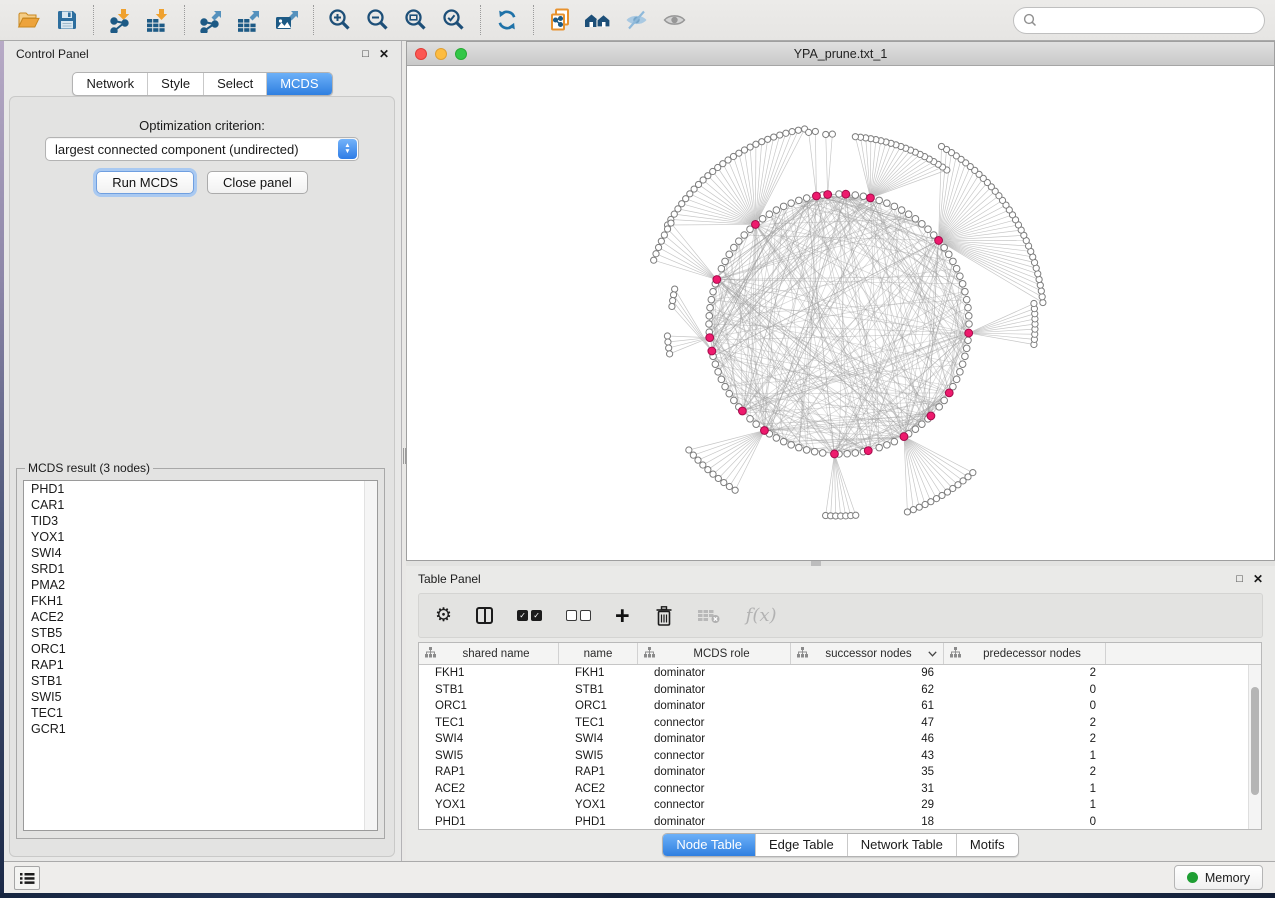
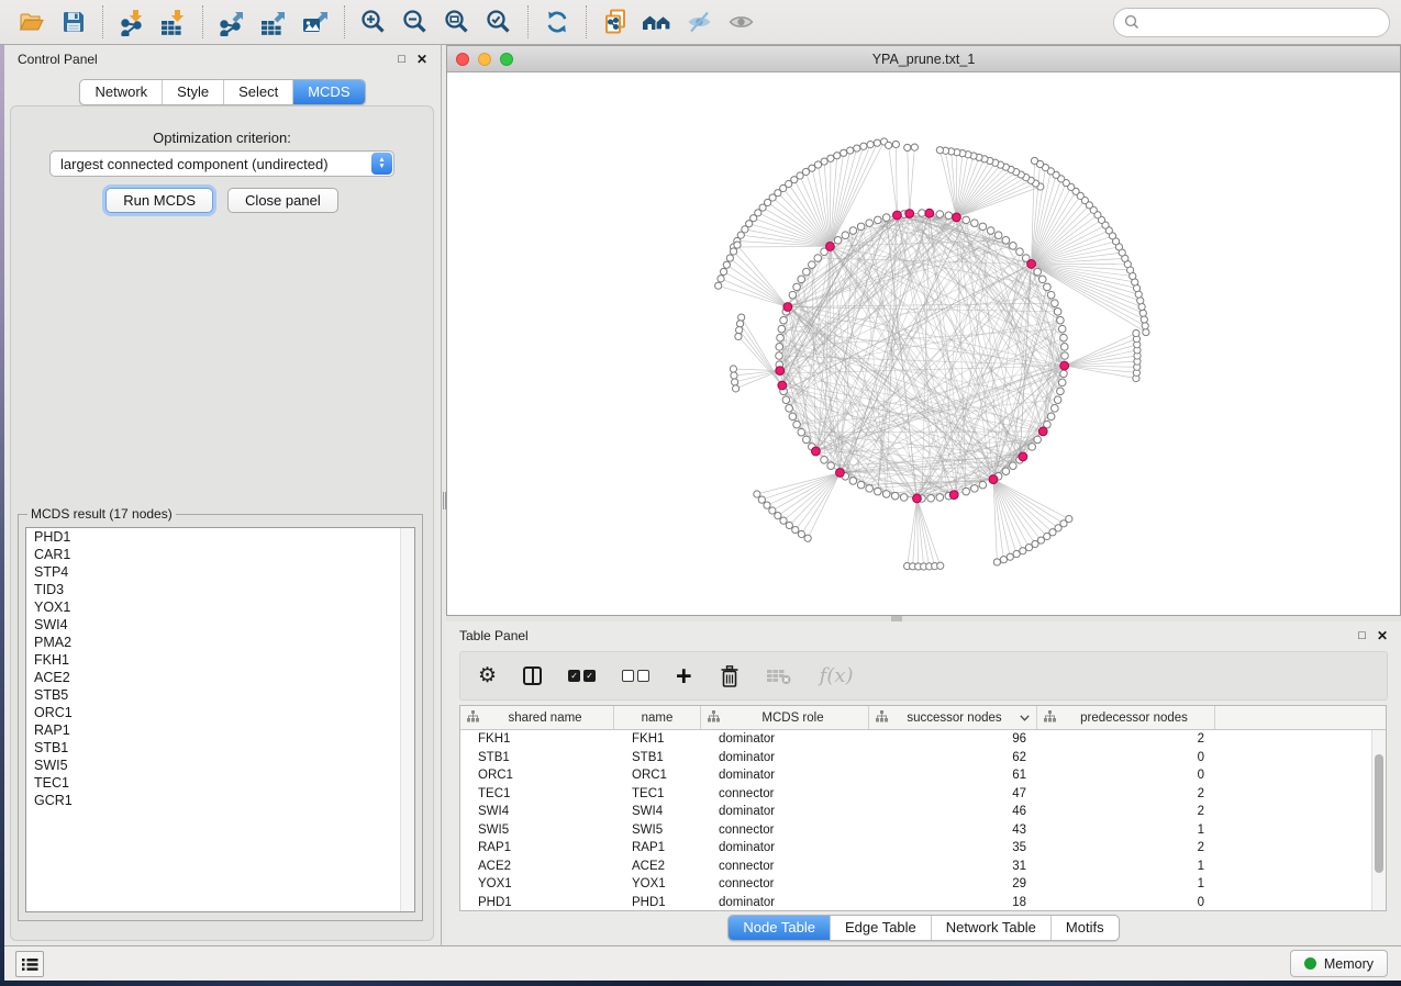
  Control Panel
  □
  ✕
  Network
  Style
  Select
  MCDS
  Optimization criterion:
  largest connected component (undirected)
  Run MCDS
  Close panel
- MCDS result (3 nodes)
+ MCDS result (17 nodes)
  PHD1
  CAR1
+ STP4
  TID3
  YOX1
  SWI4
- SRD1
  PMA2
  FKH1
  ACE2
  STB5
  ORC1
  RAP1
  STB1
  SWI5
  TEC1
  GCR1
  YPA_prune.txt_1
  Table Panel
  □
  ✕
  ⚙
  ✓
  ✓
  +
  f(x)
  shared name
  name
  MCDS role
  successor nodes
  predecessor nodes
  FKH1
  FKH1
  dominator
  96
  2
  STB1
  STB1
  dominator
  62
  0
  ORC1
  ORC1
  dominator
  61
  0
  TEC1
  TEC1
  connector
  47
  2
  SWI4
  SWI4
  dominator
  46
  2
  SWI5
  SWI5
  connector
  43
  1
  RAP1
  RAP1
  dominator
  35
  2
  ACE2
  ACE2
  connector
  31
  1
  YOX1
  YOX1
  connector
  29
  1
  PHD1
  PHD1
  dominator
  18
  0
  Node Table
  Edge Table
  Network Table
  Motifs
  Memory
